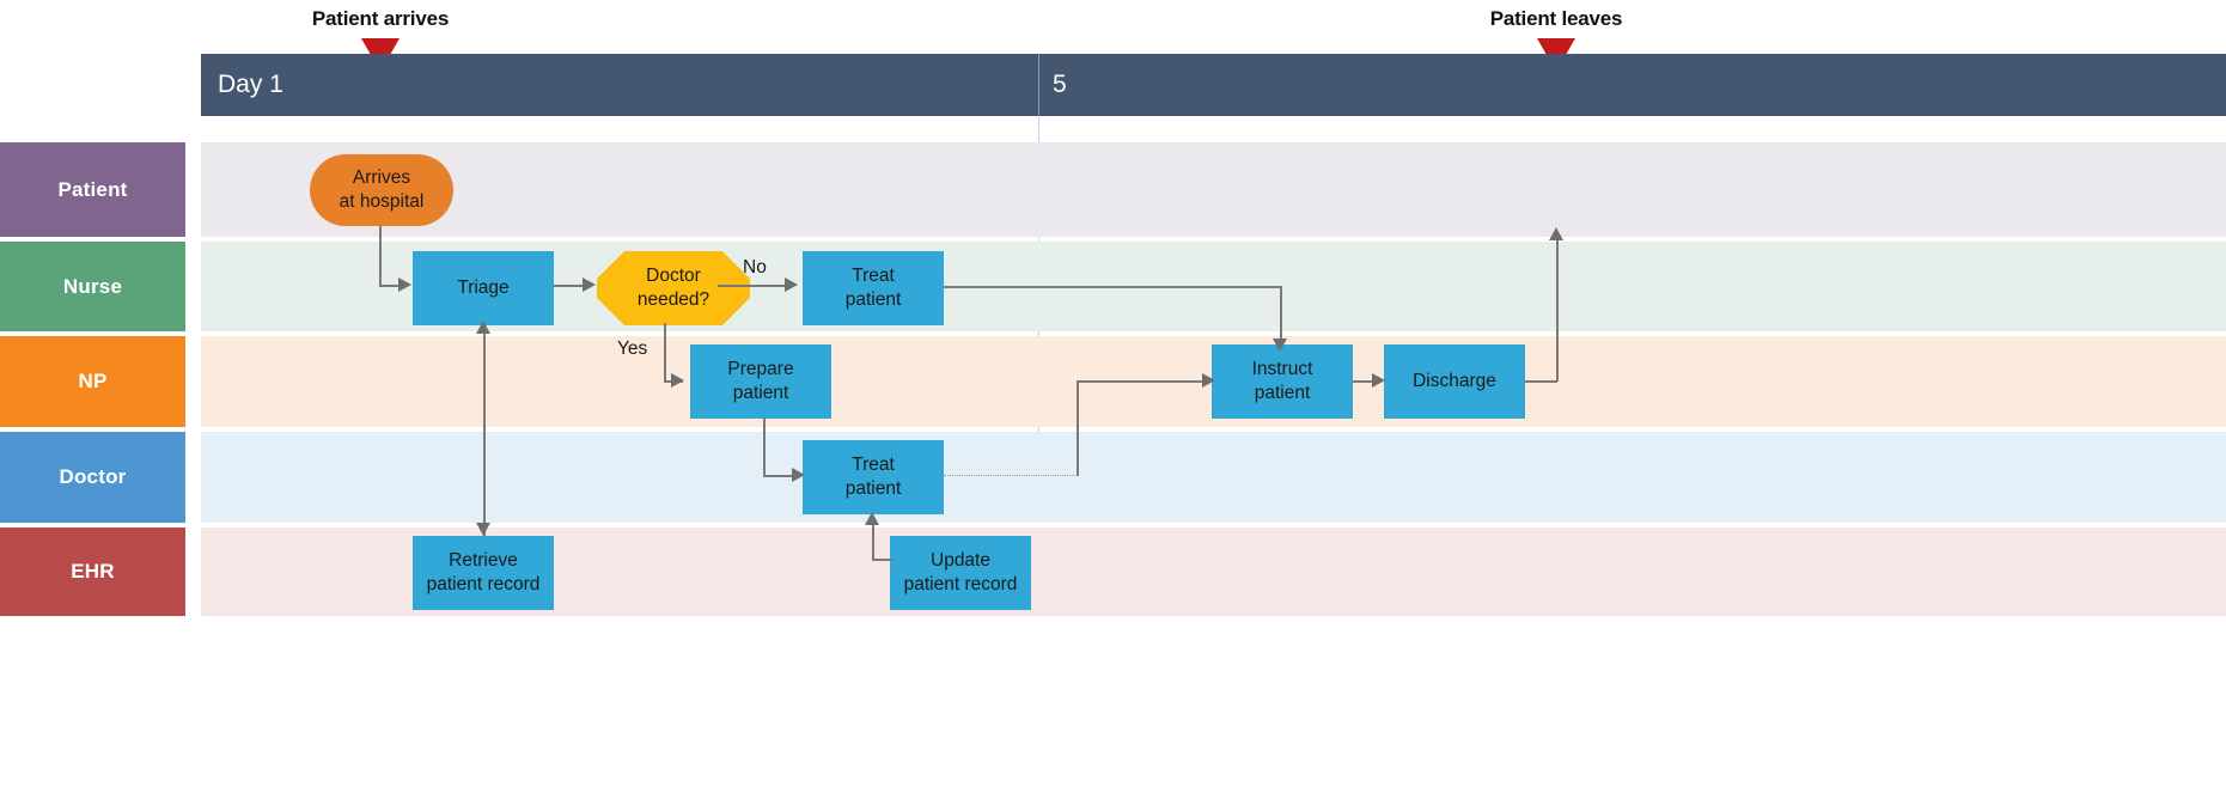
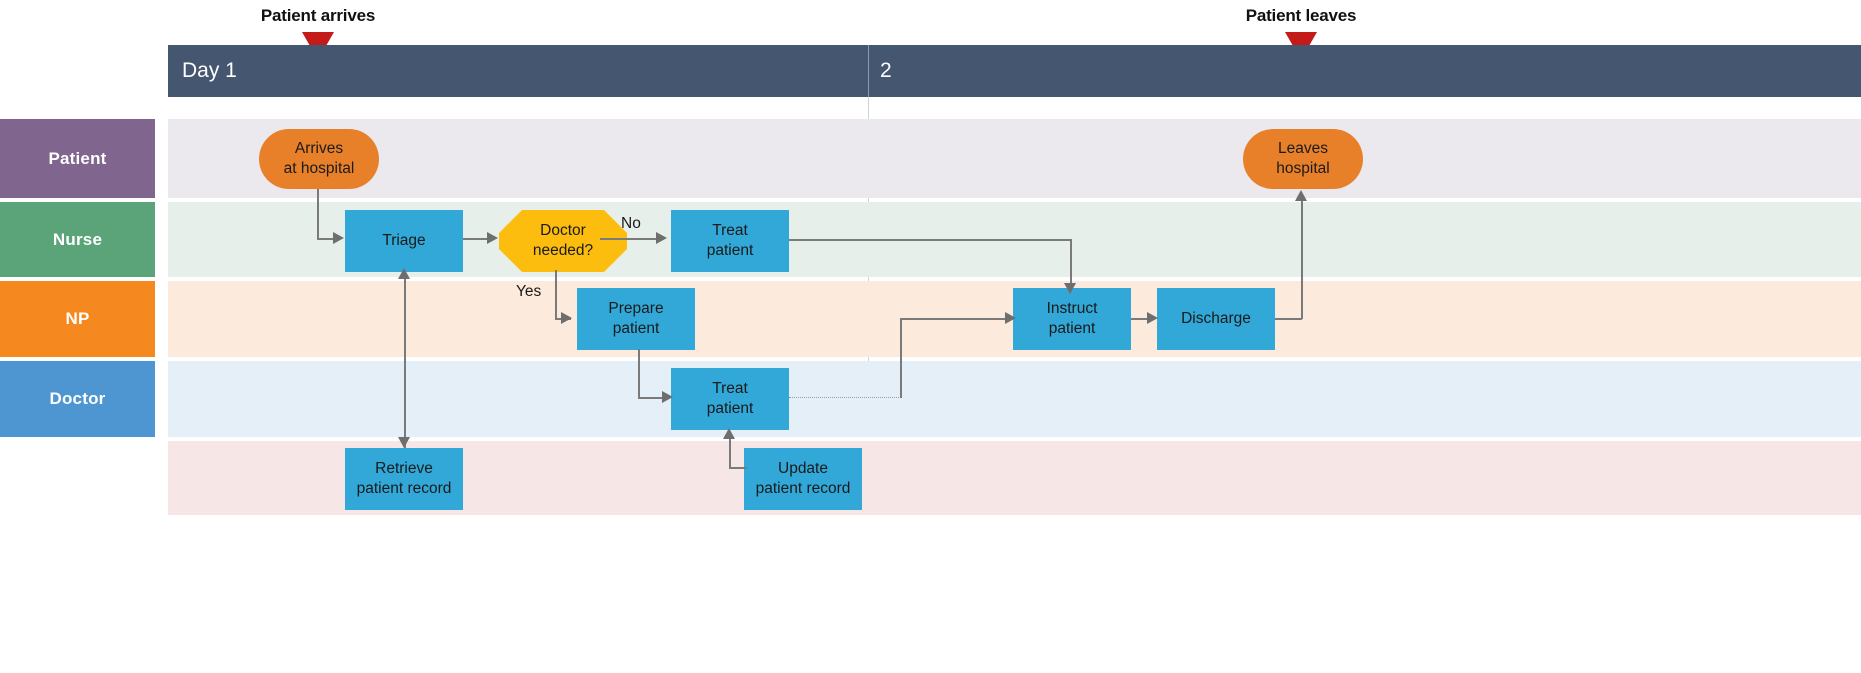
  Patient arrives
  Patient leaves
  Day 1
- 5
+ 2
  Patient
  Arrives
  at hospital
+ Leaves
+ hospital
  Nurse
  Triage
  Doctor
  needed?
  Treat
  patient
  NP
  Prepare
  patient
  Instruct
  patient
  Discharge
  Doctor
  Treat
  patient
- EHR
  Retrieve
  patient record
  Update
  patient record
  No
  Yes
